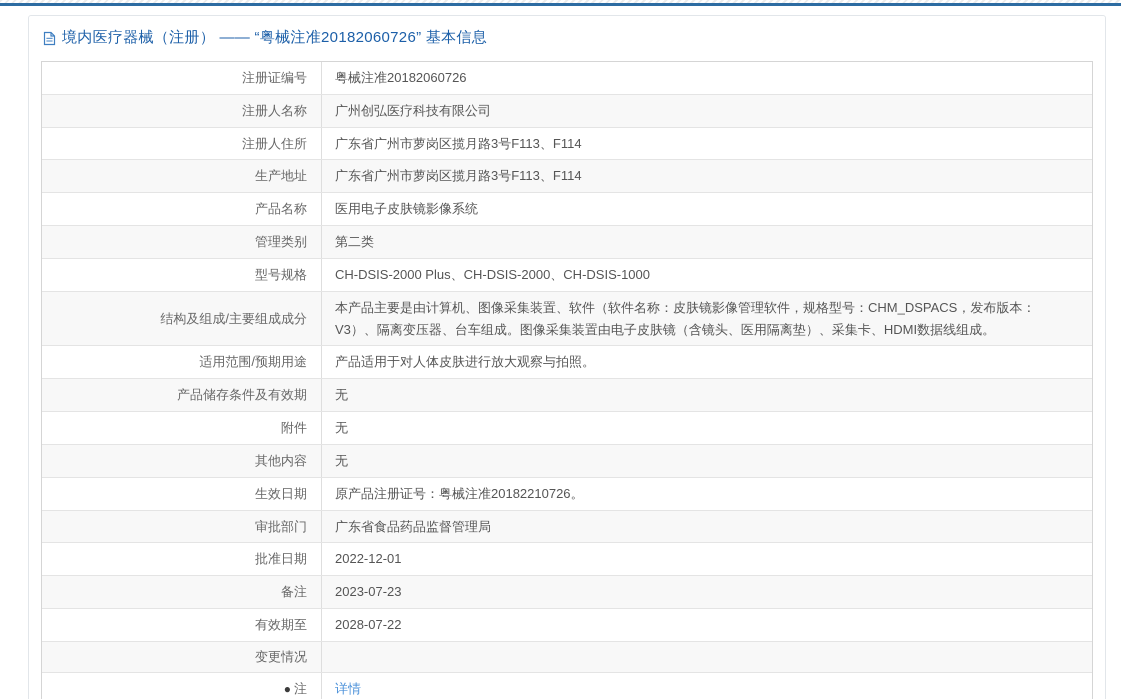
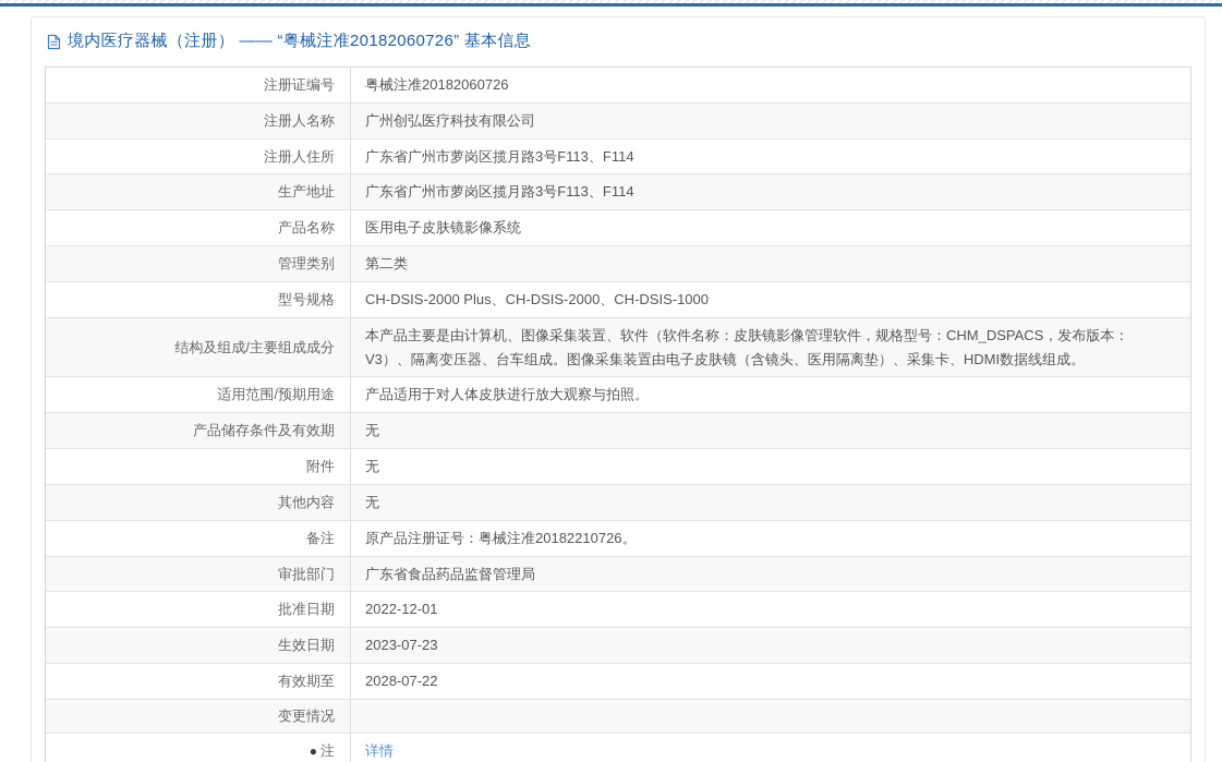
  境内医疗器械（注册） —— “粤械注准20182060726” 基本信息
  注册证编号
  粤械注准20182060726
  注册人名称
  广州创弘医疗科技有限公司
  注册人住所
  广东省广州市萝岗区揽月路3号F113、F114
  生产地址
  广东省广州市萝岗区揽月路3号F113、F114
  产品名称
  医用电子皮肤镜影像系统
  管理类别
  第二类
  型号规格
  CH-DSIS-2000 Plus、CH-DSIS-2000、CH-DSIS-1000
  结构及组成/主要组成成分
  本产品主要是由计算机、图像采集装置、软件（软件名称：皮肤镜影像管理软件，规格型号：CHM_DSPACS，发布版本：V3）、隔离变压器、台车组成。图像采集装置由电子皮肤镜（含镜头、医用隔离垫）、采集卡、HDMI数据线组成。
  适用范围/预期用途
  产品适用于对人体皮肤进行放大观察与拍照。
  产品储存条件及有效期
  无
  附件
  无
  其他内容
  无
- 生效日期
+ 备注
  原产品注册证号：粤械注准20182210726。
  审批部门
  广东省食品药品监督管理局
  批准日期
  2022-12-01
- 备注
+ 生效日期
  2023-07-23
  有效期至
  2028-07-22
  变更情况
  ●
  注
  详情
